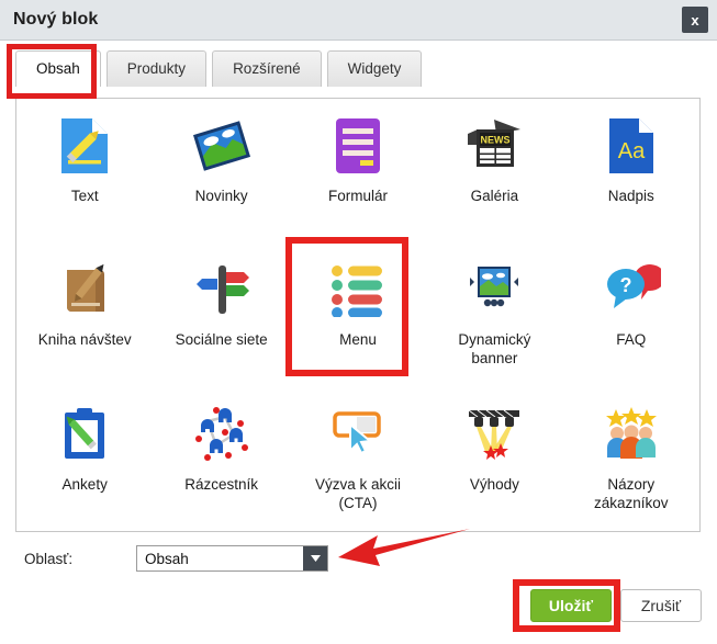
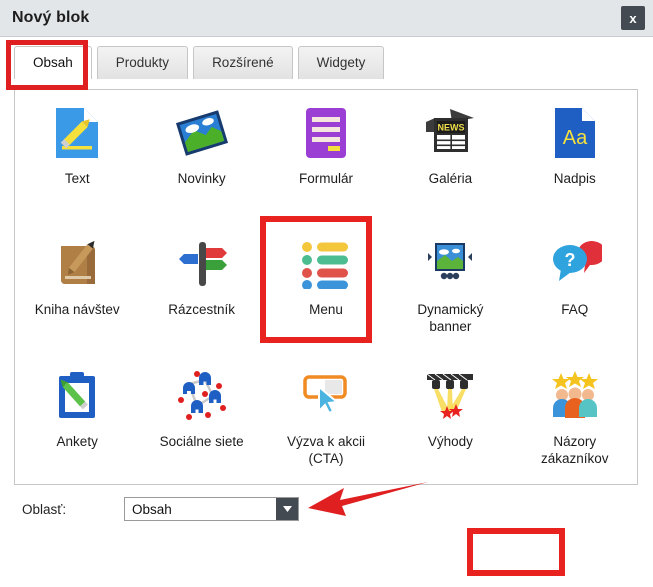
  Nový blok
  x
  Obsah
  Produkty
  Rozšírené
  Widgety
  Text
  Novinky
  Formulár
  NEWS
  Galéria
  Aa
  Nadpis
  Kniha návštev
- Sociálne siete
+ Rázcestník
  Menu
  Dynamický banner
  ?
  FAQ
  Ankety
- Rázcestník
+ Sociálne siete
  Výzva k akcii (CTA)
  Výhody
  Názory zákazníkov
  Oblasť:
  Obsah
- Uložiť
- Zrušiť
